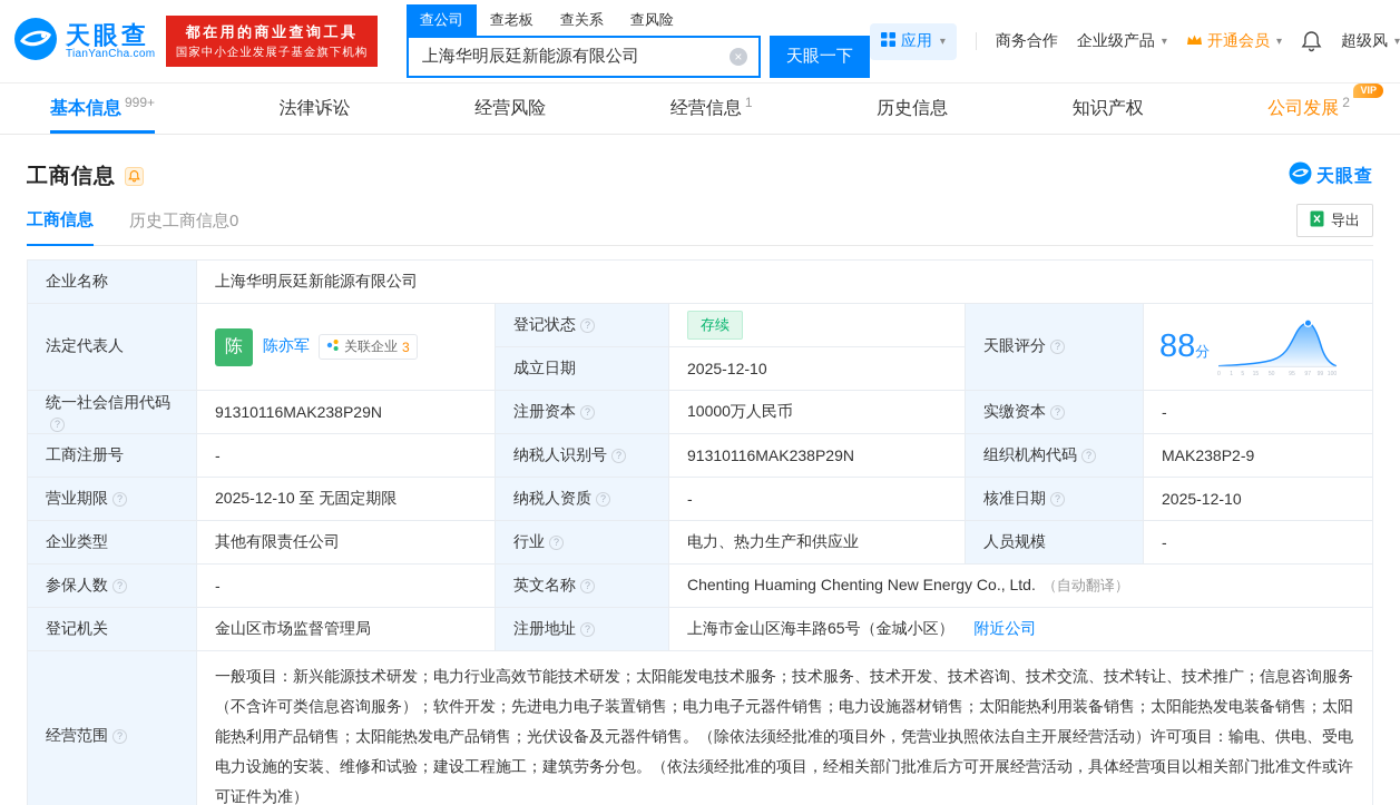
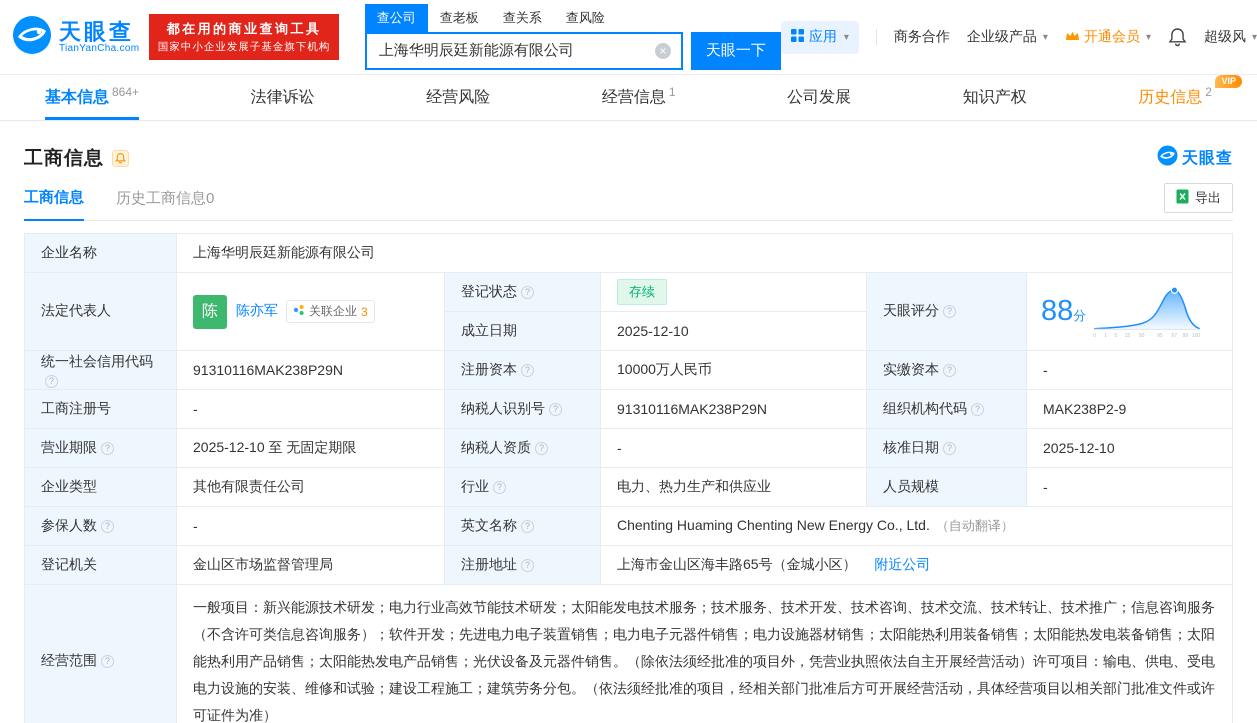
  天眼查
  TianYanCha.com
  都在用的商业查询工具
  国家中小企业发展子基金旗下机构
  查公司
  查老板
  查关系
  查风险
  上海华明辰廷新能源有限公司
  ×
  天眼一下
  应用
  ▾
  商务合作
  企业级产品
  ▾
  开通会员
  ▾
  超级风
  ▾
  基本信息
- 999+
+ 864+
  法律诉讼
  经营风险
  经营信息
  1
- 历史信息
+ 公司发展
  知识产权
- 公司发展
+ 历史信息
  2
  VIP
  工商信息
  天眼查
  工商信息
  历史工商信息0
  导出
  企业名称	上海华明辰廷新能源有限公司
  成立日期	2025-12-10
  统一社会信用代码?	91310116MAK238P29N	注册资本 ?	10000万人民币	实缴资本 ?	-
  工商注册号	-	纳税人识别号 ?	91310116MAK238P29N	组织机构代码 ?	MAK238P2-9
  营业期限 ?	2025-12-10 至 无固定期限	纳税人资质 ?	-	核准日期 ?	2025-12-10
  企业类型	其他有限责任公司	行业 ?	电力、热力生产和供应业	人员规模	-
  参保人数 ?	-	英文名称 ?	Chenting Huaming Chenting New Energy Co., Ltd. （自动翻译）
  登记机关	金山区市场监督管理局	注册地址 ?	上海市金山区海丰路65号（金城小区） 附近公司
  经营范围 ?	一般项目：新兴能源技术研发；电力行业高效节能技术研发；太阳能发电技术服务；技术服务、技术开发、技术咨询、技术交流、技术转让、技术推广；信息咨询服务（不含许可类信息咨询服务）；软件开发；先进电力电子装置销售；电力电子元器件销售；电力设施器材销售；太阳能热利用装备销售；太阳能热发电装备销售；太阳能热利用产品销售；太阳能热发电产品销售；光伏设备及元器件销售。（除依法须经批准的项目外，凭营业执照依法自主开展经营活动）许可项目：输电、供电、受电电力设施的安装、维修和试验；建设工程施工；建筑劳务分包。（依法须经批准的项目，经相关部门批准后方可开展经营活动，具体经营项目以相关部门批准文件或许可证件为准）
